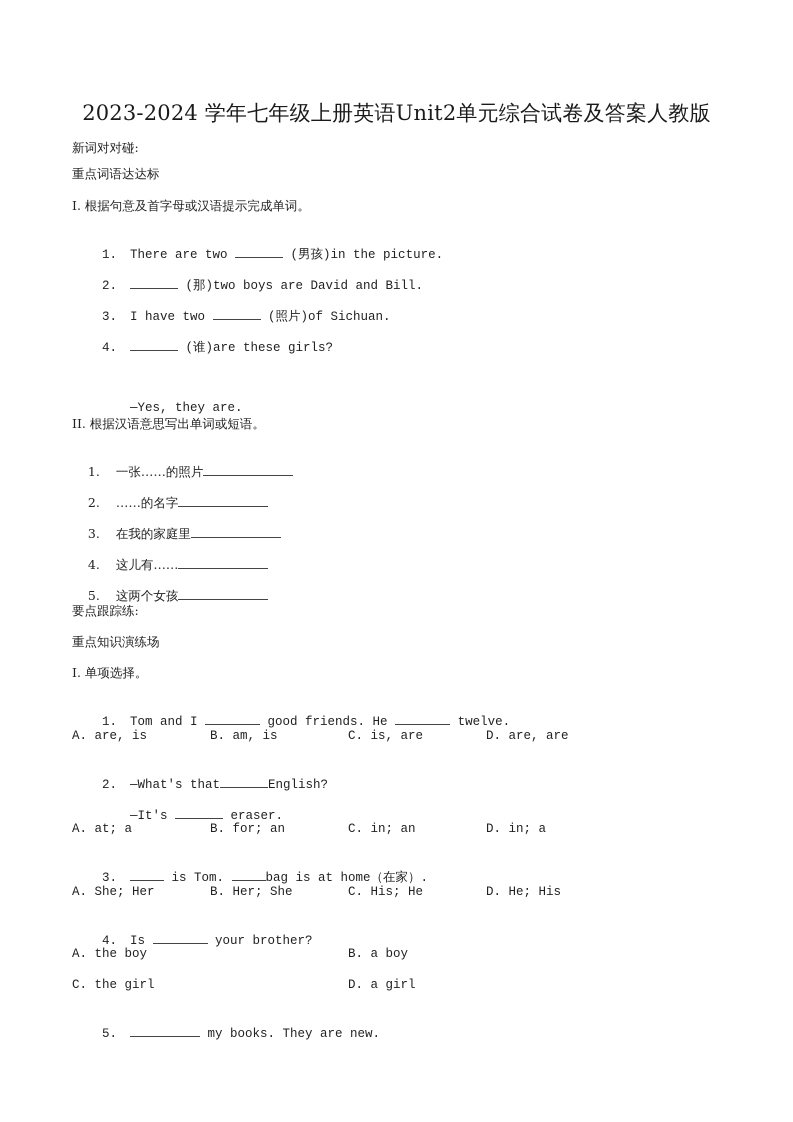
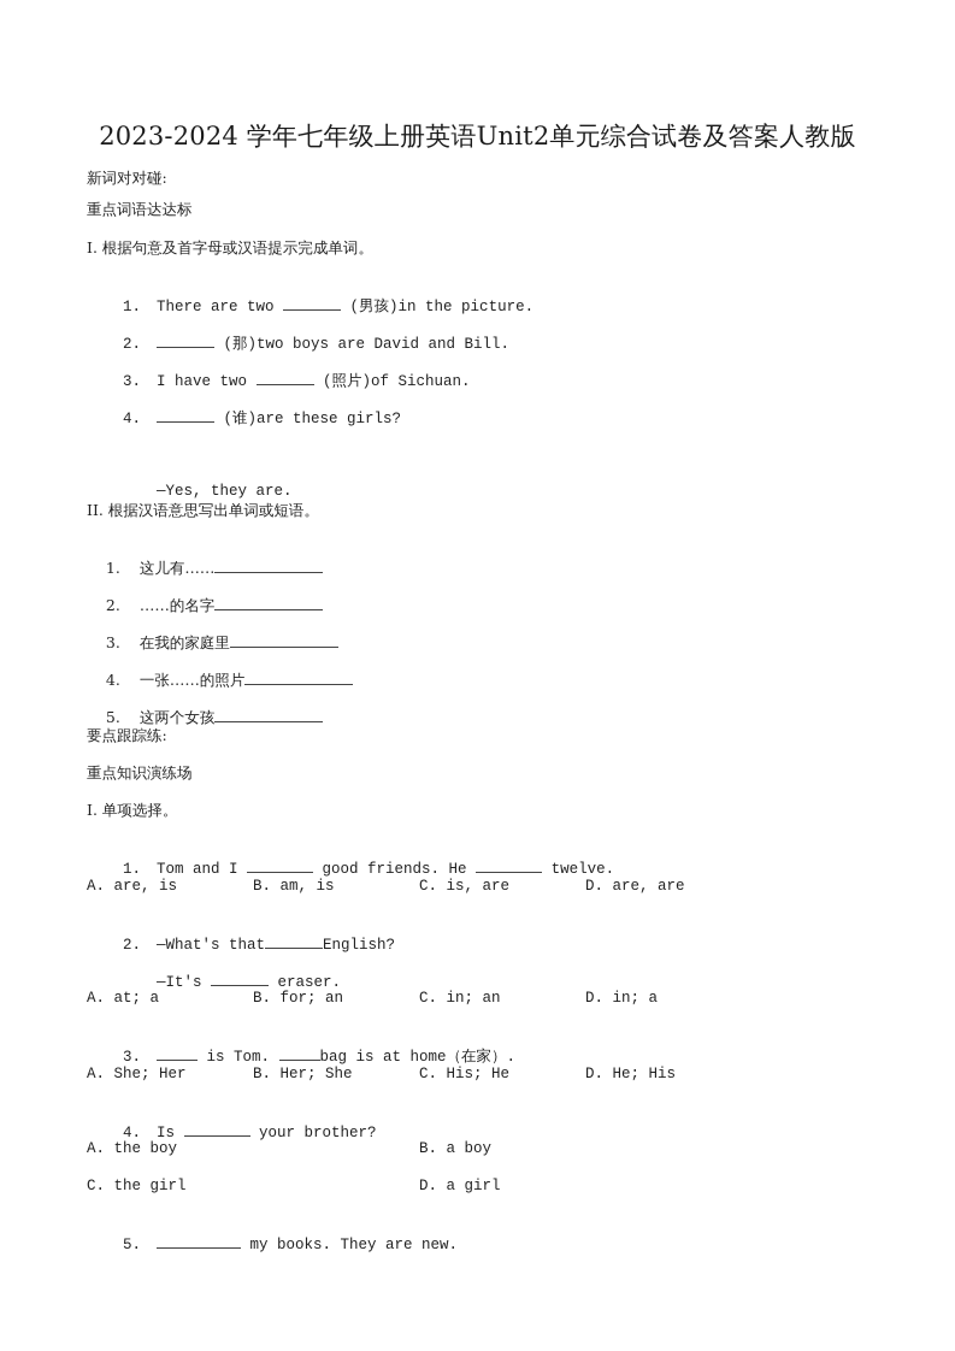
  2023-2024 学年七年级上册英语Unit2单元综合试卷及答案人教版
  新词对对碰:
  重点词语达达标
  I. 根据句意及首字母或汉语提示完成单词。
  1. There are two (男孩)in the picture.
  2. (那)two boys are David and Bill.
  3. I have two (照片)of Sichuan.
  4. (谁)are these girls?
  —Yes, they are.
  II. 根据汉语意思写出单词或短语。
- 1. 一张……的照片
+ 1. 这儿有……
  2. ……的名字
  3. 在我的家庭里
- 4. 这儿有……
+ 4. 一张……的照片
  5. 这两个女孩
  要点跟踪练:
  重点知识演练场
  I. 单项选择。
  1. Tom and I good friends. He twelve.
  A. are, is
  B. am, is
  C. is, are
  D. are, are
  2. —What's that English?
  —It's eraser.
  A. at; a
  B. for; an
  C. in; an
  D. in; a
  3. is Tom. bag is at home（在家）.
  A. She; Her
  B. Her; She
  C. His; He
  D. He; His
  4. Is your brother?
  A. the boy
  B. a boy
  C. the girl
  D. a girl
  5. my books. They are new.
